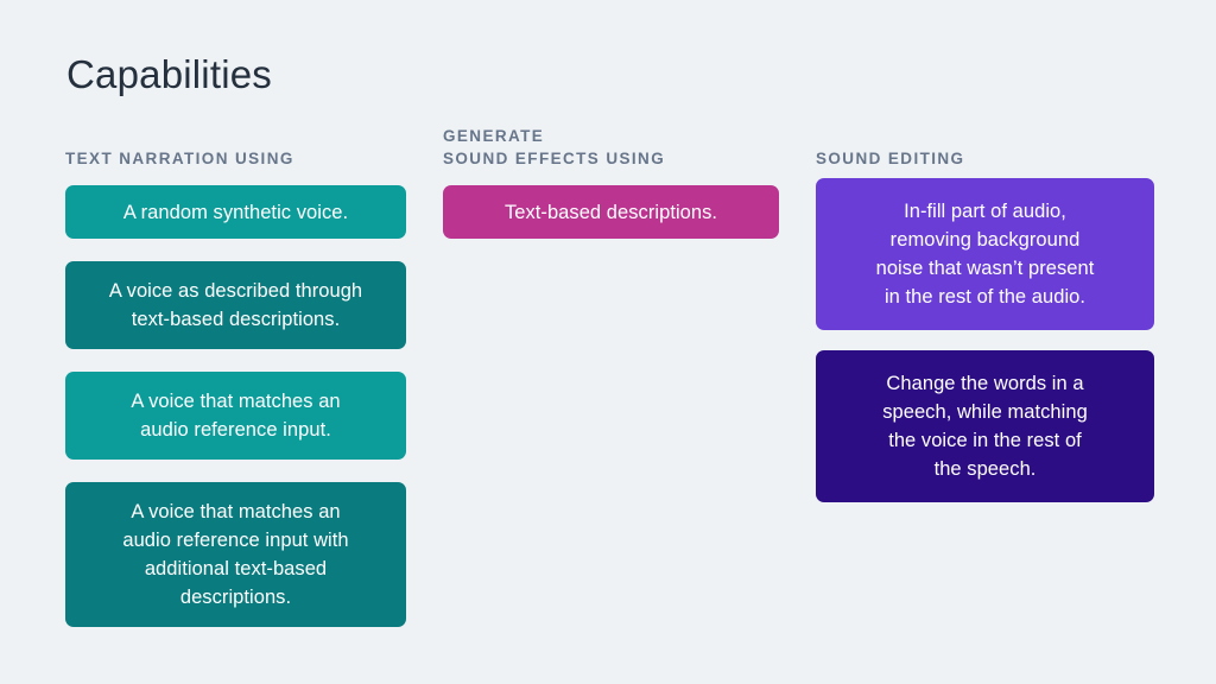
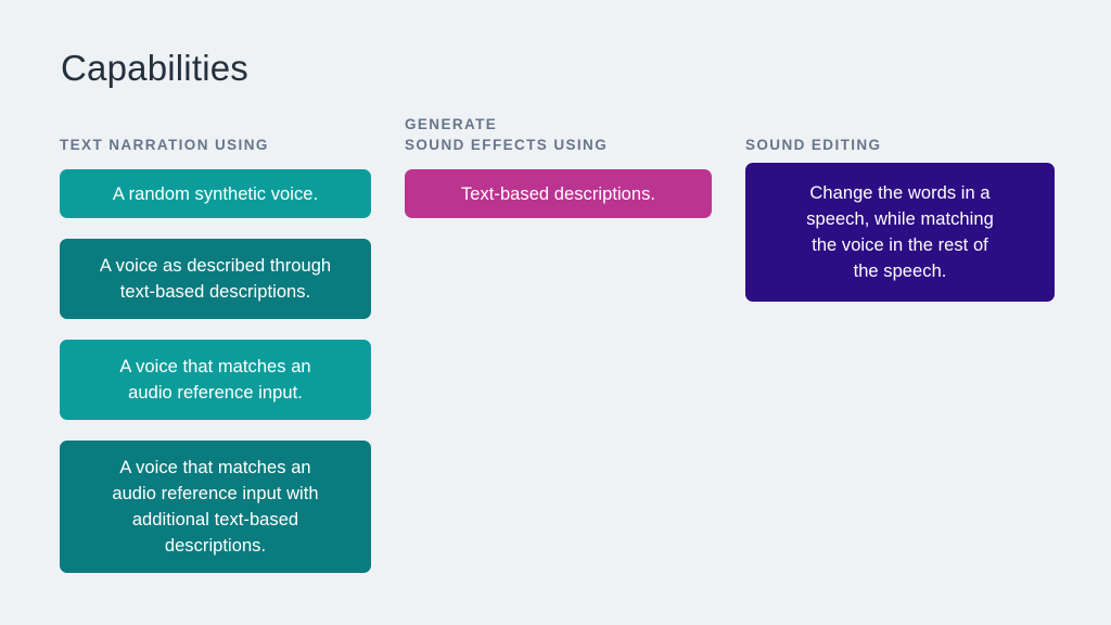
  Capabilities
  TEXT NARRATION USING
  A random synthetic voice.
  A voice as described through
  text-based descriptions.
  A voice that matches an
  audio reference input.
  A voice that matches an
  audio reference input with
  additional text-based
  descriptions.
  GENERATE
  SOUND EFFECTS USING
  Text-based descriptions.
  SOUND EDITING
- In-fill part of audio,
- removing background
- noise that wasn’t present
- in the rest of the audio.
  Change the words in a
  speech, while matching
  the voice in the rest of
  the speech.
